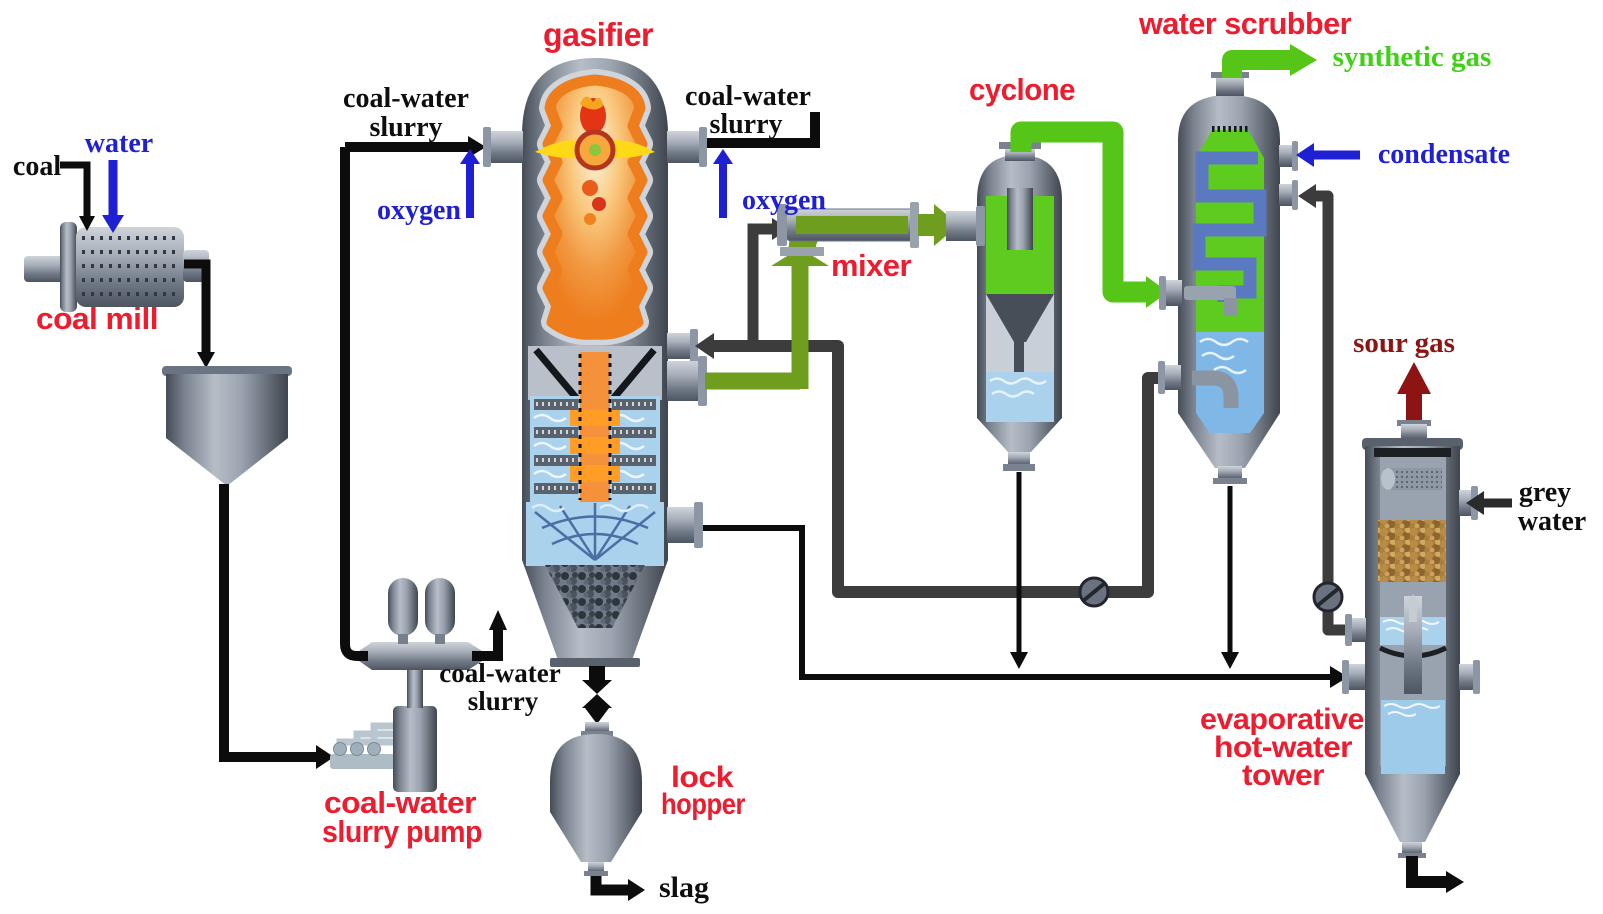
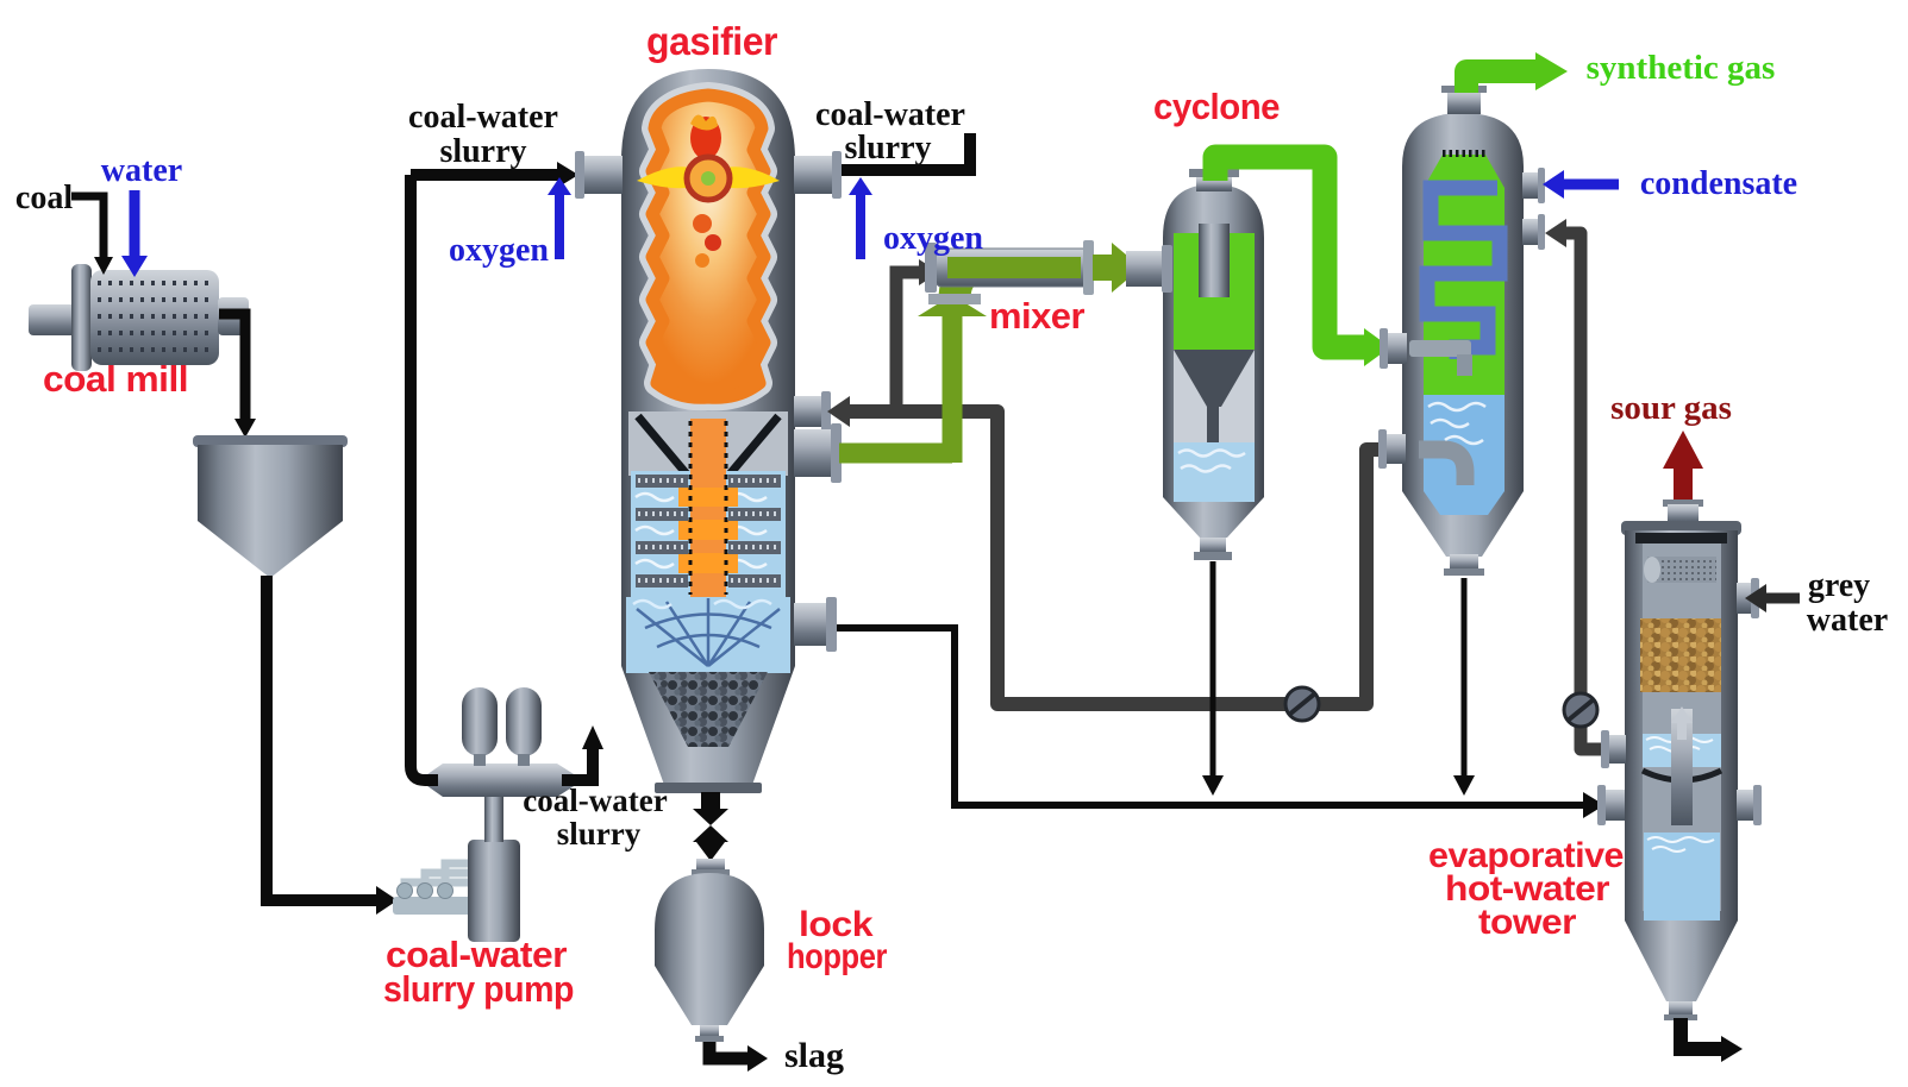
  coal
  water
  coal mill
  coal-water
  slurry
  oxygen
  gasifier
  coal-water
  slurry
  oxygen
  mixer
  cyclone
- water scrubber
  synthetic gas
  condensate
  coal-water
  slurry
  coal-water
  slurry pump
  lock
  hopper
  slag
  sour gas
  grey
  water
  evaporative
  hot-water
  tower
